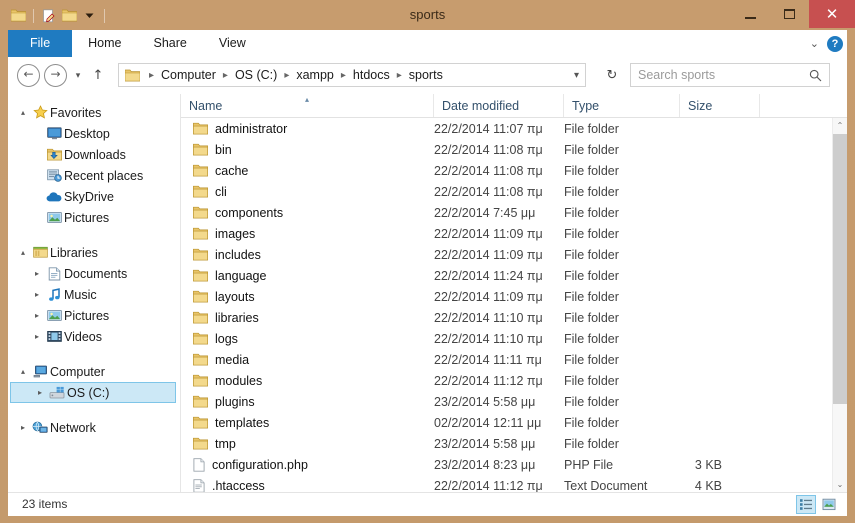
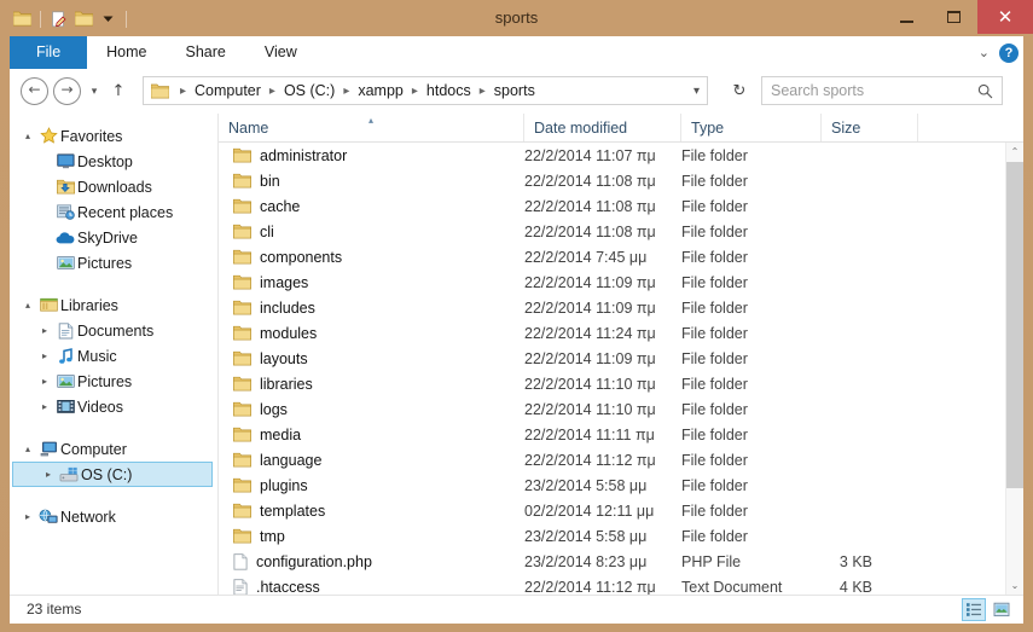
  sports
  ✕
  File
  Home
  Share
  View
  ⌄
  ?
  ←
  →
  ▾
  ↑
  ▸
  Computer
  ▸
  OS (C:)
  ▸
  xampp
  ▸
  htdocs
  ▸
  sports
  ▾
  ↻
  Search sports
  ▴
  Favorites
  Desktop
  Downloads
  Recent places
  SkyDrive
  Pictures
  ▴
  Libraries
  ▸
  Documents
  ▸
  Music
  ▸
  Pictures
  ▸
  Videos
  ▴
  Computer
  ▸
  OS (C:)
  ▸
  Network
  Name
  ▴
  Date modified
  Type
  Size
  administrator
  22/2/2014 11:07 πμ
  File folder
  bin
  22/2/2014 11:08 πμ
  File folder
  cache
  22/2/2014 11:08 πμ
  File folder
  cli
  22/2/2014 11:08 πμ
  File folder
  components
  22/2/2014 7:45 μμ
  File folder
  images
  22/2/2014 11:09 πμ
  File folder
  includes
  22/2/2014 11:09 πμ
  File folder
- language
+ modules
  22/2/2014 11:24 πμ
  File folder
  layouts
  22/2/2014 11:09 πμ
  File folder
  libraries
  22/2/2014 11:10 πμ
  File folder
  logs
  22/2/2014 11:10 πμ
  File folder
  media
  22/2/2014 11:11 πμ
  File folder
- modules
+ language
  22/2/2014 11:12 πμ
  File folder
  plugins
  23/2/2014 5:58 μμ
  File folder
  templates
  02/2/2014 12:11 μμ
  File folder
  tmp
  23/2/2014 5:58 μμ
  File folder
  configuration.php
  23/2/2014 8:23 μμ
  PHP File
  3 KB
  .htaccess
  22/2/2014 11:12 πμ
  Text Document
  4 KB
  ⌃
  ⌄
  23 items
